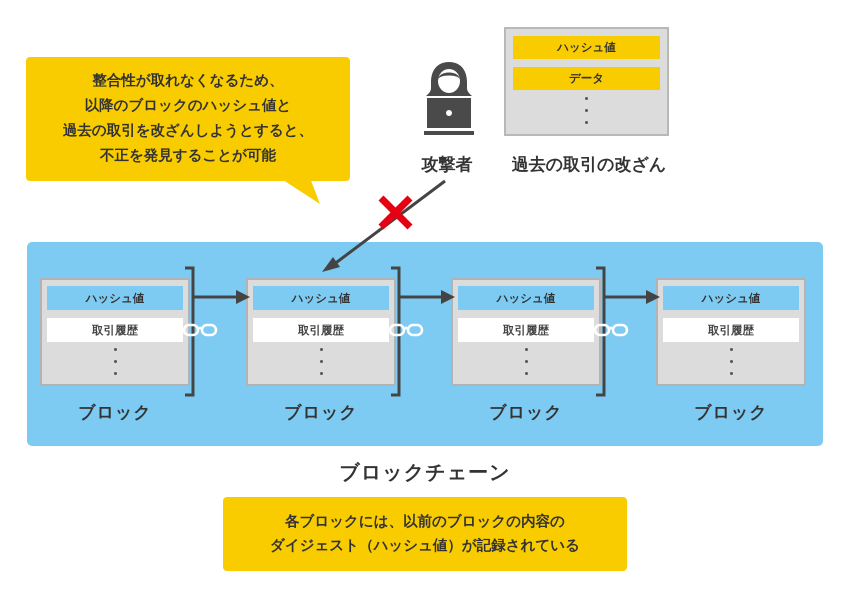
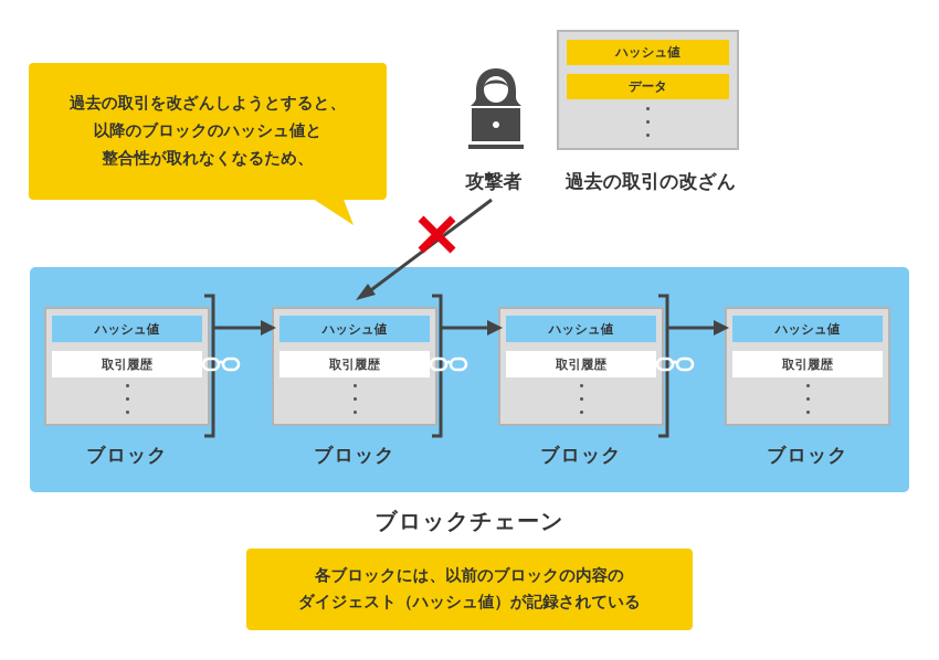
- 整合性が取れなくなるため、
+ 過去の取引を改ざんしようとすると、
  以降のブロックのハッシュ値と
- 過去の取引を改ざんしようとすると、
+ 整合性が取れなくなるため、
- 不正を発見することが可能
  攻撃者
  ハッシュ値
  データ
  過去の取引の改ざん
  ハッシュ値
  取引履歴
  ブロック
  ハッシュ値
  取引履歴
  ブロック
  ハッシュ値
  取引履歴
  ブロック
  ハッシュ値
  取引履歴
  ブロック
  ブロックチェーン
  各ブロックには、以前のブロックの内容の
  ダイジェスト（ハッシュ値）が記録されている
